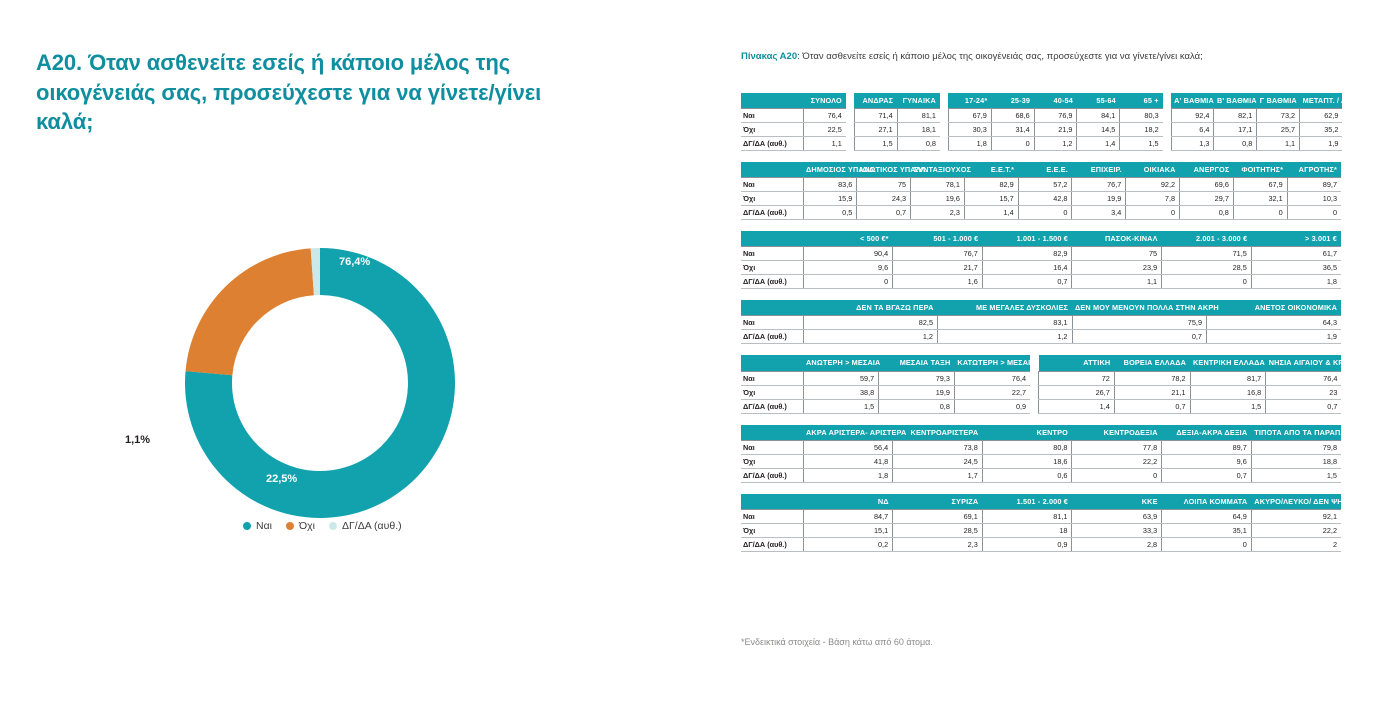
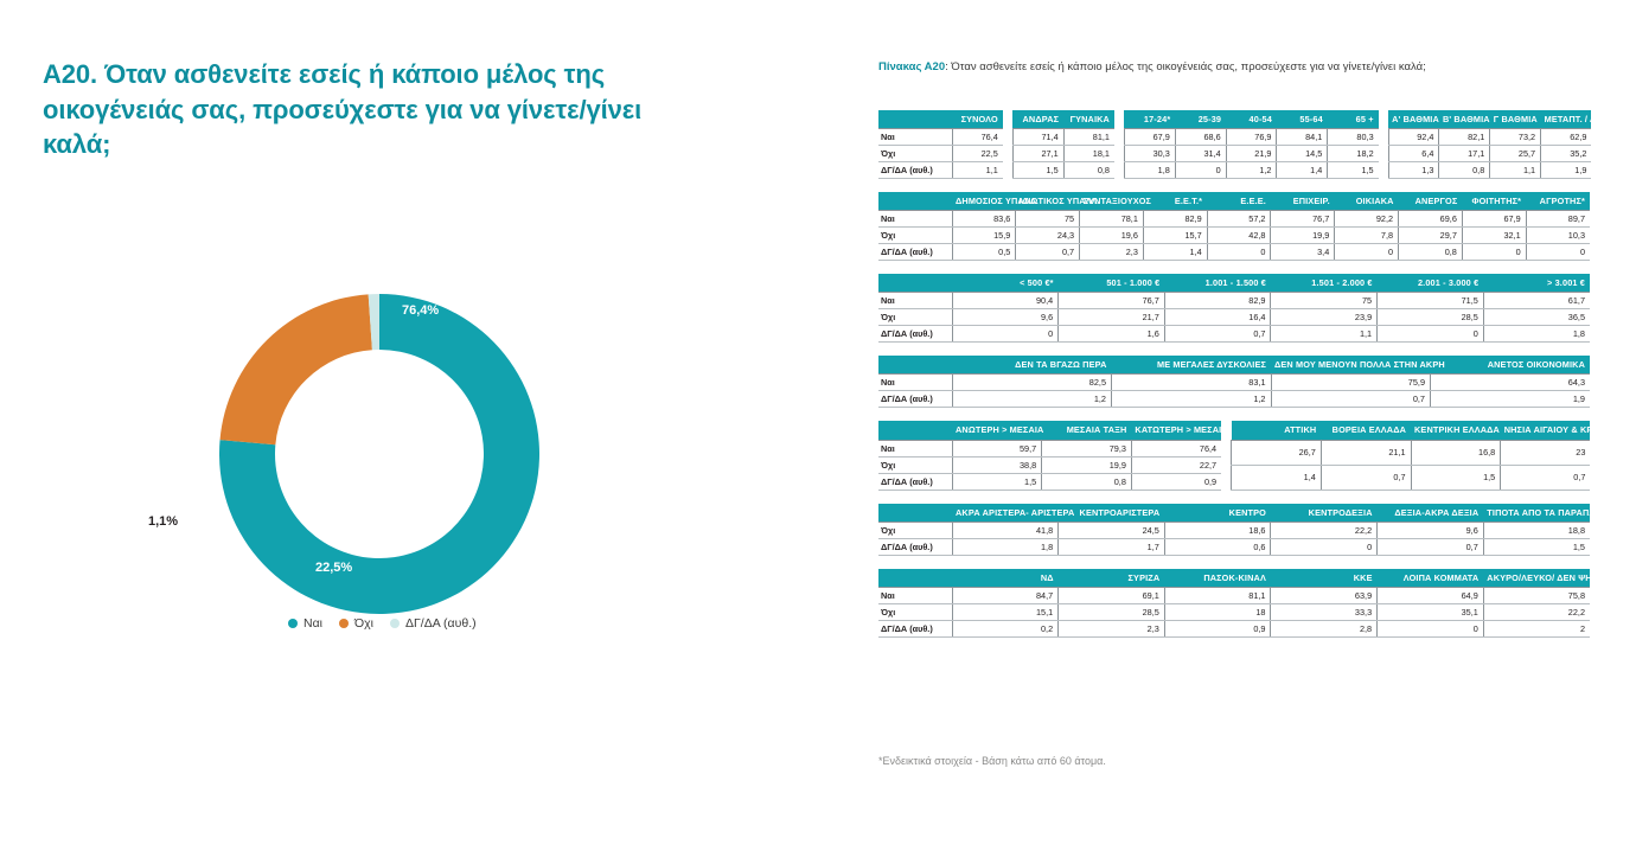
  Α20. Όταν ασθενείτε εσείς ή κάποιο μέλος της οικογένειάς σας, προσεύχεστε για να γίνετε/γίνει καλά;
  76,4%
  22,5%
  1,1%
  Ναι
  Όχι
  ΔΓ/ΔΑ (αυθ.)
  Πίνακας Α20: Όταν ασθενείτε εσείς ή κάποιο μέλος της οικογένειάς σας, προσεύχεστε για να γίνετε/γίνει καλά;
  	ΣΥΝΟΛΟ
  Ναι	76,4
  Όχι	22,5
  ΔΓ/ΔΑ (αυθ.)	1,1
  ΑΝΔΡΑΣ	ΓΥΝΑΙΚΑ
  71,4	81,1
  27,1	18,1
  1,5	0,8
  17-24*	25-39	40-54	55-64	65 +
  67,9	68,6	76,9	84,1	80,3
  30,3	31,4	21,9	14,5	18,2
  1,8	0	1,2	1,4	1,5
  Α' ΒΑΘΜΙΑ	Β' ΒΑΘΜΙΑ	Γ ΒΑΘΜΙΑ	ΜΕΤΑΠΤ. / ΔΙΔΑΚΤ.
  92,4	82,1	73,2	62,9
  6,4	17,1	25,7	35,2
  1,3	0,8	1,1	1,9
  	ΔΗΜΟΣΙΟΣ ΥΠ	ΙΔΙΩΤΙΚΟΣ ΥΠΑ	ΣΥΝΤΑΞΙΟΥΧΟΣ	Ε.Ε.Τ.*	Ε.Ε.Ε.	ΕΠΙΧΕΙΡ.	ΟΙΚΙΑΚΑ	ΑΝΕΡΓΟΣ	ΦΟΙΤΗΤΗΣ*	ΑΓΡΟΤΗΣ*
  Ναι	83,6	75	78,1	82,9	57,2	76,7	92,2	69,6	67,9	89,7
  Όχι	15,9	24,3	19,6	15,7	42,8	19,9	7,8	29,7	32,1	10,3
  ΔΓ/ΔΑ (αυθ.)	0,5	0,7	2,3	1,4	0	3,4	0	0,8	0	0
- 	< 500 €*	501 - 1.000 €	1.001 - 1.500 €	ΠΑΣΟΚ-ΚΙΝΑΛ	2.001 - 3.000 €	> 3.001 €
+ 	< 500 €*	501 - 1.000 €	1.001 - 1.500 €	1.501 - 2.000 €	2.001 - 3.000 €	> 3.001 €
  Ναι	90,4	76,7	82,9	75	71,5	61,7
  Όχι	9,6	21,7	16,4	23,9	28,5	36,5
  ΔΓ/ΔΑ (αυθ.)	0	1,6	0,7	1,1	0	1,8
  	ΔΕΝ ΤΑ ΒΓΑΖΩ ΠΕΡΑ	ΜΕ ΜΕΓΑΛΕΣ ΔΥΣΚΟΛΙΕΣ	ΔΕΝ ΜΟΥ ΜΕΝΟΥΝ ΠΟΛΛΑ ΣΤΗΝ ΑΚΡΗ	ΑΝΕΤΟΣ ΟΙΚΟΝΟΜΙΚΑ
  Ναι	82,5	83,1	75,9	64,3
  ΔΓ/ΔΑ (αυθ.)	1,2	1,2	0,7	1,9
  	ΑΝΩΤΕΡΗ > ΜΕΣΑΙΑ	ΜΕΣΑΙΑ ΤΑΞΗ	ΚΑΤΩΤΕΡΗ > ΜΕΣΑΙΑ
  Ναι	59,7	79,3	76,4
  Όχι	38,8	19,9	22,7
  ΔΓ/ΔΑ (αυθ.)	1,5	0,8	0,9
  ΑΤΤΙΚΗ	ΒΟΡΕΙΑ ΕΛΛΑΔΑ	ΚΕΝΤΡΙΚΗ ΕΛΛΑΔΑ	ΝΗΣΙΑ ΑΙΓΑΙΟΥ & ΚΡΗΤΗ
- 72	78,2	81,7	76,4
  26,7	21,1	16,8	23
  1,4	0,7	1,5	0,7
  	ΑΚΡΑ ΑΡΙΣΤΕΡΑ- ΑΡΙΣΤΕΡΑ	ΚΕΝΤΡΟΑΡΙΣΤΕΡΑ	ΚΕΝΤΡΟ	ΚΕΝΤΡΟΔΕΞΙΑ	ΔΕΞΙΑ-ΑΚΡΑ ΔΕΞΙΑ	ΤΙΠΟΤΑ ΑΠΟ ΤΑ ΠΑΡΑΠΑΝΩ (αυθ.)
- Ναι	56,4	73,8	80,8	77,8	89,7	79,8
  Όχι	41,8	24,5	18,6	22,2	9,6	18,8
  ΔΓ/ΔΑ (αυθ.)	1,8	1,7	0,6	0	0,7	1,5
- 	ΝΔ	ΣΥΡΙΖΑ	1.501 - 2.000 €	ΚΚΕ	ΛΟΙΠΑ ΚΟΜΜΑΤΑ	ΑΚΥΡΟ/ΛΕΥΚΟ/ ΔΕΝ ΨΗΦΙΣΑ/ΔΑ
+ 	ΝΔ	ΣΥΡΙΖΑ	ΠΑΣΟΚ-ΚΙΝΑΛ	ΚΚΕ	ΛΟΙΠΑ ΚΟΜΜΑΤΑ	ΑΚΥΡΟ/ΛΕΥΚΟ/ ΔΕΝ ΨΗΦΙΣΑ/ΔΑ
- Ναι	84,7	69,1	81,1	63,9	64,9	92,1
+ Ναι	84,7	69,1	81,1	63,9	64,9	75,8
  Όχι	15,1	28,5	18	33,3	35,1	22,2
  ΔΓ/ΔΑ (αυθ.)	0,2	2,3	0,9	2,8	0	2
  *Ενδεικτικά στοιχεία - Βάση κάτω από 60 άτομα.
